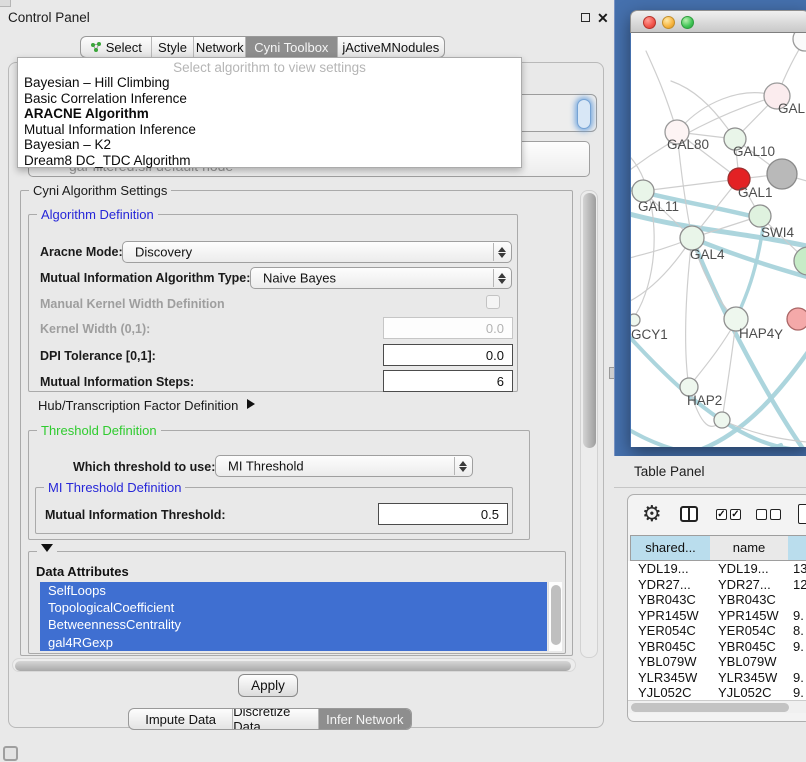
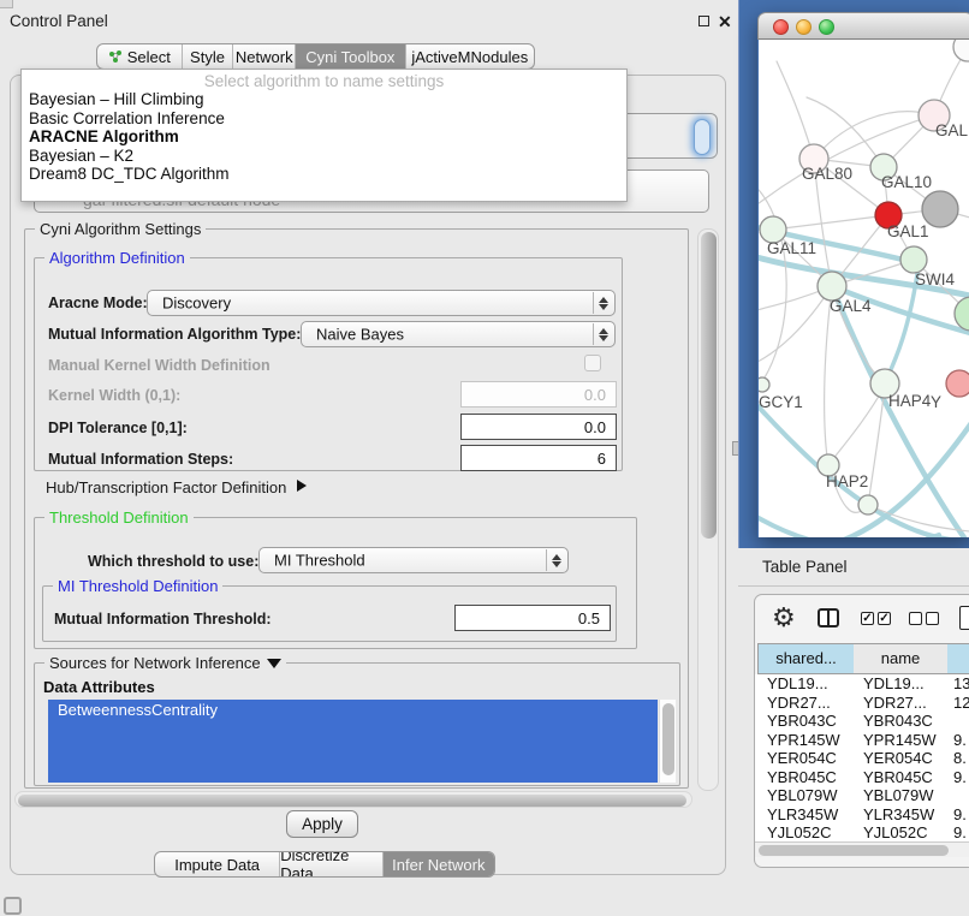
  Control Panel
  ✕
  Select
  Style
  Network
  Cyni Toolbox
  jActiveMNodules
- Select algorithm to view settings
+ Select algorithm to name settings
  Bayesian – Hill Climbing
  Basic Correlation Inference
  ARACNE Algorithm
- Mutual Information Inference
  Bayesian – K2
  Dream8 DC_TDC Algorithm
  Cyni Algorithm Settings
  Algorithm Definition
  Aracne Mode:
  Discovery
  Mutual Information Algorithm Type:
  Naive Bayes
  Manual Kernel Width Definition
  Kernel Width (0,1):
  0.0
  DPI Tolerance [0,1]:
  0.0
  Mutual Information Steps:
  6
  Hub/Transcription Factor Definition
  Threshold Definition
  Which threshold to use:
  MI Threshold
  MI Threshold Definition
  Mutual Information Threshold:
  0.5
+ Sources for Network Inference
  Data Attributes
- SelfLoops
- TopologicalCoefficient
  BetweennessCentrality
- gal4RGexp
  Apply
  Impute Data
  Discretize Data
  Infer Network
  GAL
  GAL80
  GAL10
  GAL1
  GAL11
  SWI4
  GAL4
  GCY1
  HAP4
  Y
  HAP2
  Table Panel
  ⚙
  ✓
  ✓
  shared...
  name
  YDL19...
  YDL19...
  13
  YDR27...
  YDR27...
  12
  YBR043C
  YBR043C
  YPR145W
  YPR145W
  9.
  YER054C
  YER054C
  8.
  YBR045C
  YBR045C
  9.
  YBL079W
  YBL079W
  YLR345W
  YLR345W
  9.
  YJL052C
  YJL052C
  9.
